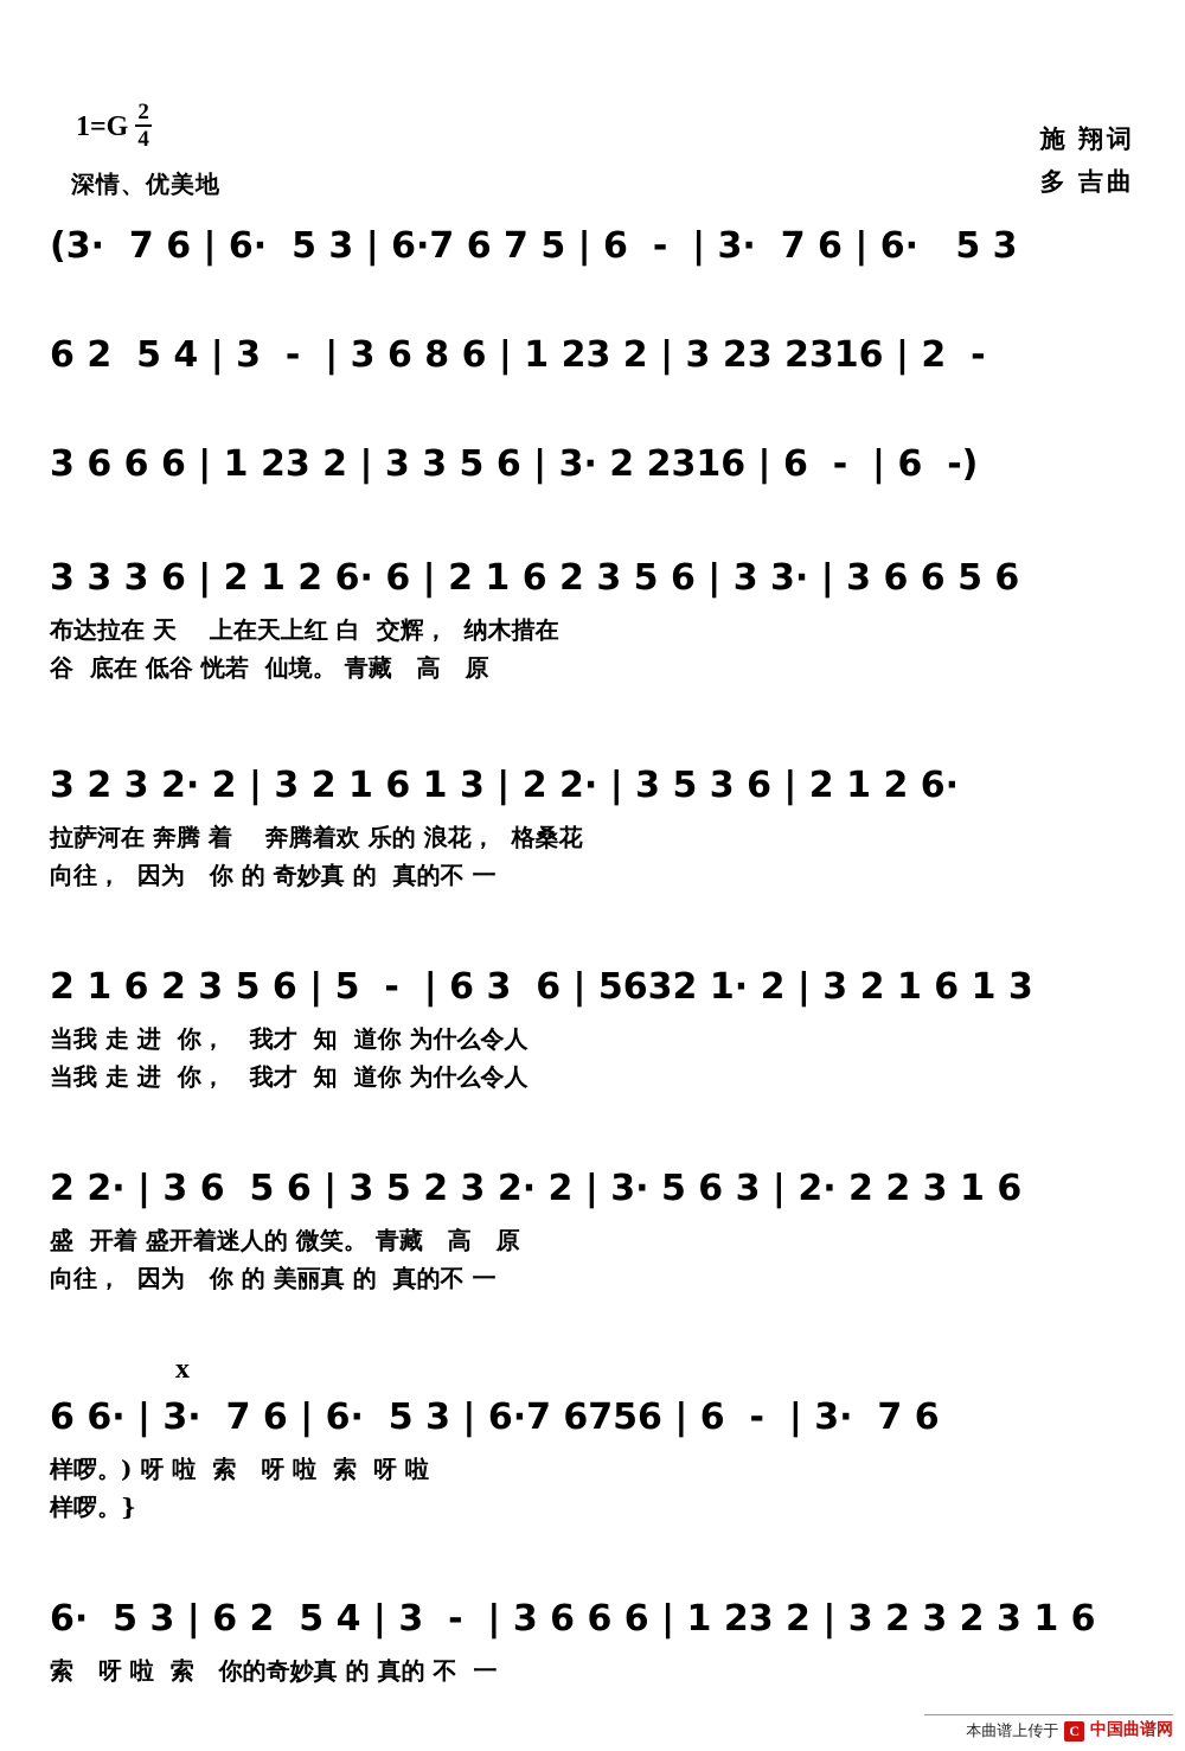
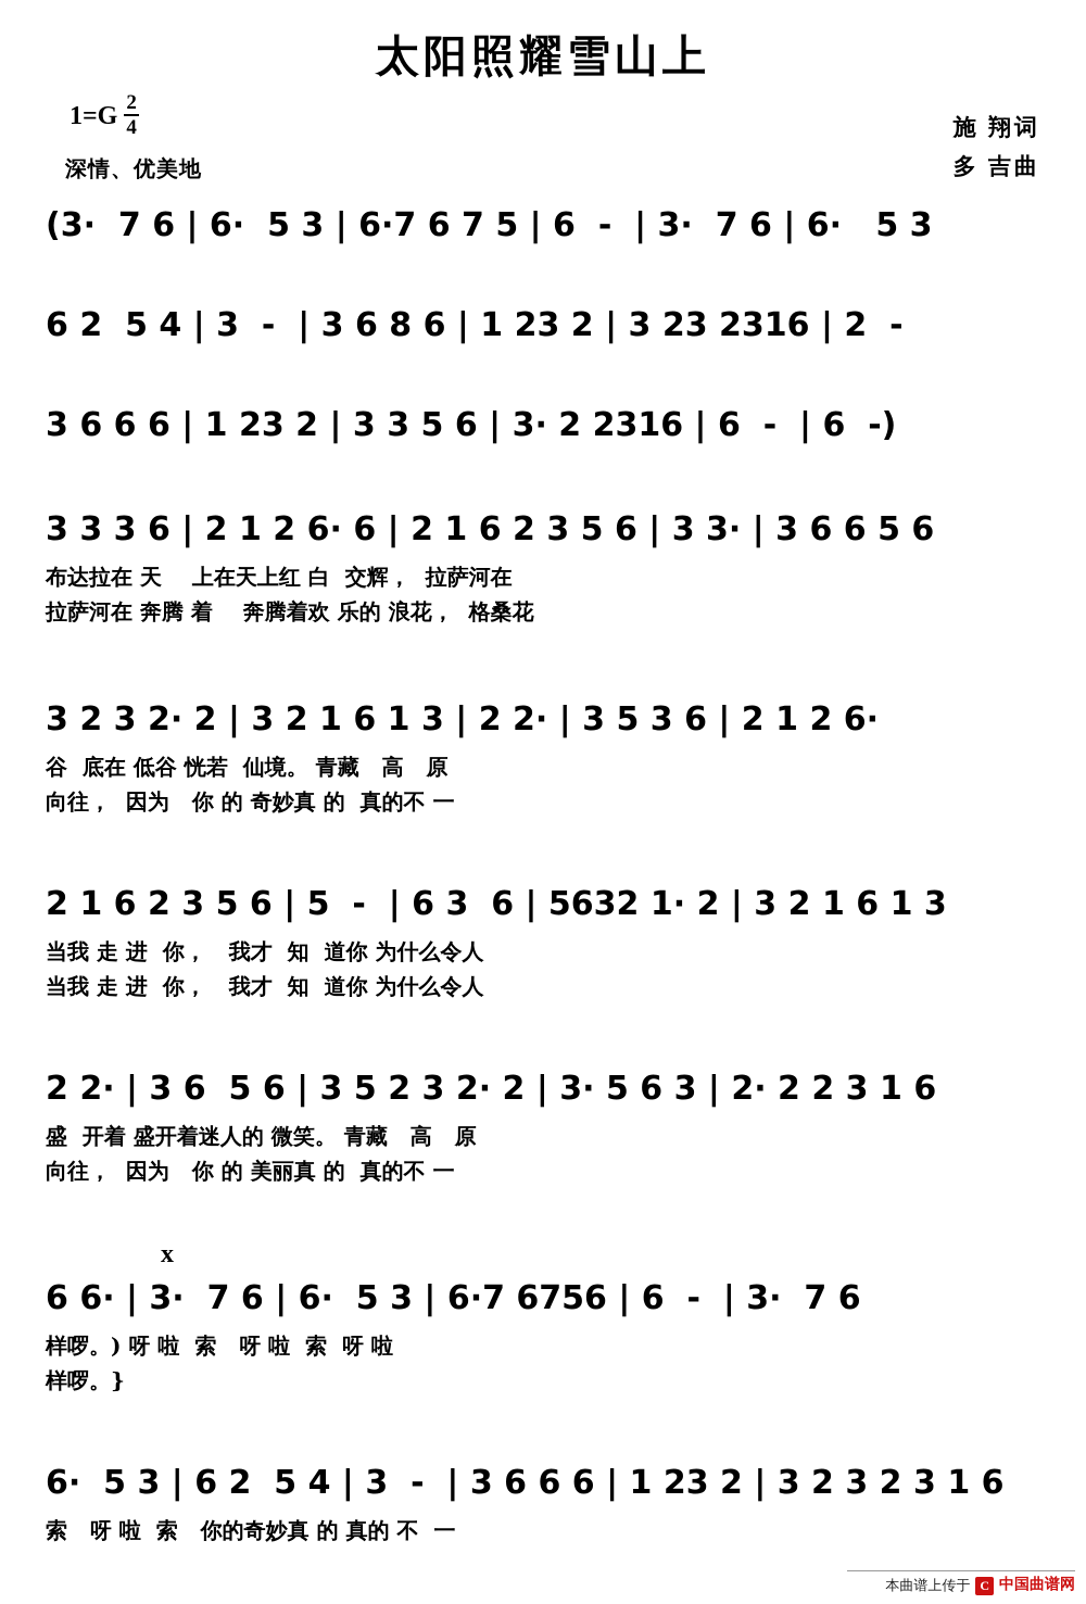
+ 太阳照耀雪山上
  1=G
  2
  4
  深情、优美地
  施 翔词
  多 吉曲
  (3· 7 6 | 6· 5 3 | 6·7 6 7 5 | 6 - | 3· 7 6 | 6· 5 3
  6 2 5 4 | 3 - | 3 6 8 6 | 1 23 2 | 3 23 2316 | 2 -
  3 6 6 6 | 1 23 2 | 3 3 5 6 | 3· 2 2316 | 6 - | 6 -)
  3 3 3 6 | 2 1 2 6· 6 | 2 1 6 2 3 5 6 | 3 3· | 3 6 6 5 6
- 布达拉在 天 上在天上红 白 交辉， 纳木措在
+ 布达拉在 天 上在天上红 白 交辉， 拉萨河在
- 谷 底在 低谷 恍若 仙境。 青藏 高 原
+ 拉萨河在 奔腾 着 奔腾着欢 乐的 浪花， 格桑花
  3 2 3 2· 2 | 3 2 1 6 1 3 | 2 2· | 3 5 3 6 | 2 1 2 6·
- 拉萨河在 奔腾 着 奔腾着欢 乐的 浪花， 格桑花
+ 谷 底在 低谷 恍若 仙境。 青藏 高 原
  向往， 因为 你 的 奇妙真 的 真的不 一
  2 1 6 2 3 5 6 | 5 - | 6 3 6 | 5632 1· 2 | 3 2 1 6 1 3
  当我 走 进 你， 我才 知 道你 为什么令人
  当我 走 进 你， 我才 知 道你 为什么令人
  2 2· | 3 6 5 6 | 3 5 2 3 2· 2 | 3· 5 6 3 | 2· 2 2 3 1 6
  盛 开着 盛开着迷人的 微笑。 青藏 高 原
  向往， 因为 你 的 美丽真 的 真的不 一
  x
  6 6· | 3· 7 6 | 6· 5 3 | 6·7 6756 | 6 - | 3· 7 6
  样啰。) 呀 啦 索 呀 啦 索 呀 啦
  样啰。}
  6· 5 3 | 6 2 5 4 | 3 - | 3 6 6 6 | 1 23 2 | 3 2 3 2 3 1 6
  索 呀 啦 索 你的奇妙真 的 真的 不 一
  本曲谱上传于
  C
  中国曲谱网
